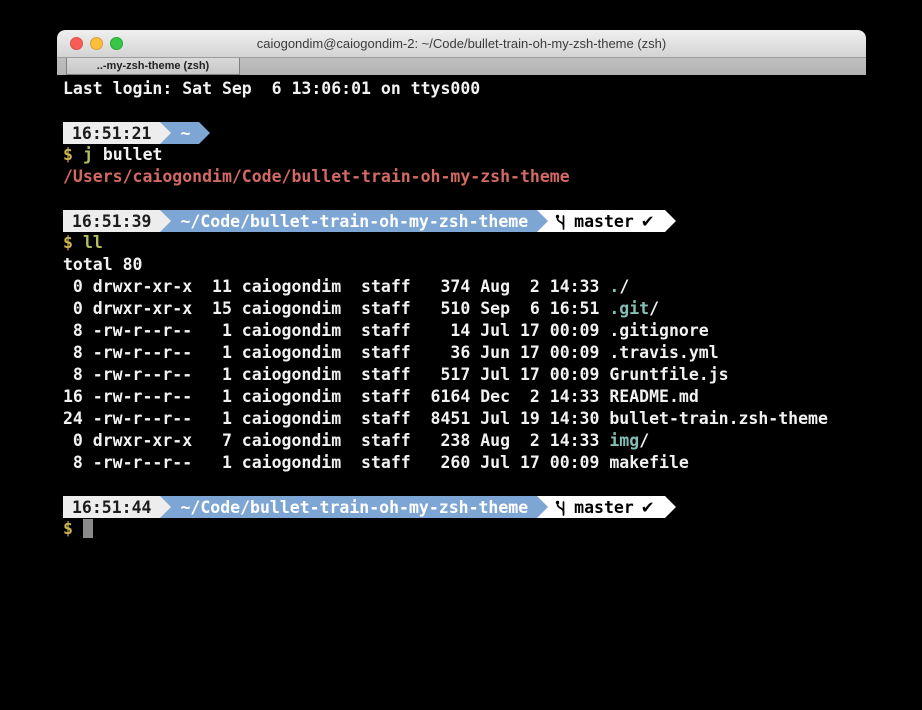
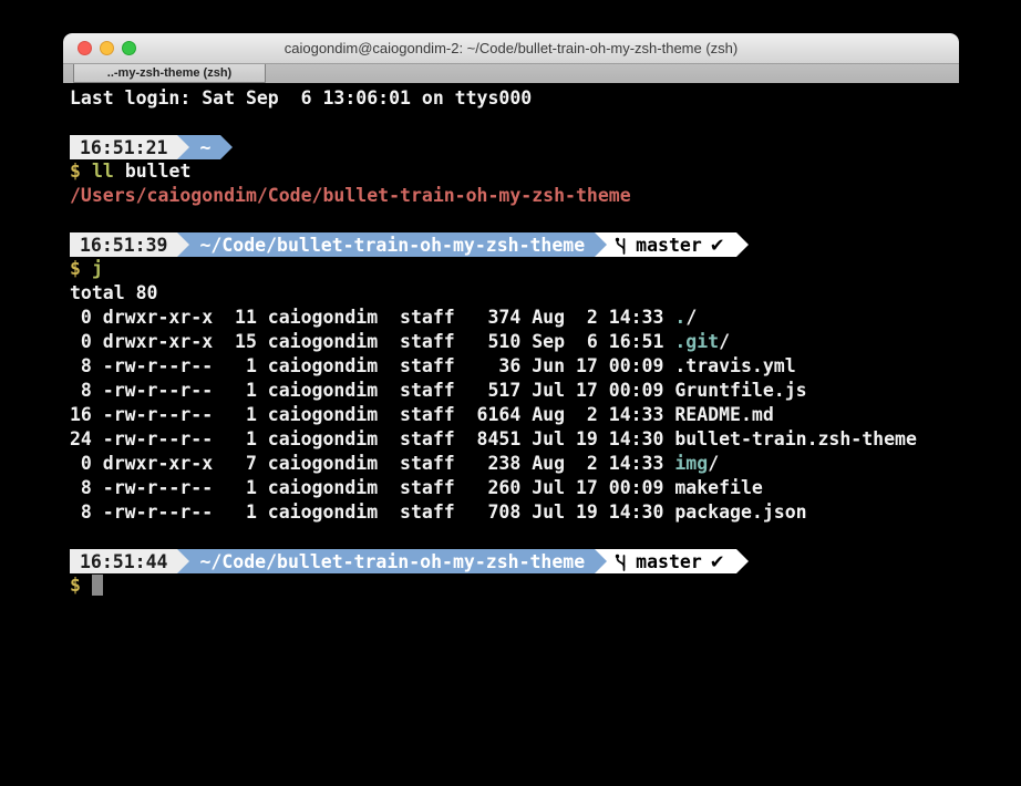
  caiogondim@caiogondim-2: ~/Code/bullet-train-oh-my-zsh-theme (zsh)
  ..-my-zsh-theme (zsh)
  Last login: Sat Sep 6 13:06:01 on ttys000
  16:51:21
  ~
- $ j bullet
+ $ ll bullet
  /Users/caiogondim/Code/bullet-train-oh-my-zsh-theme
  16:51:39
  ~/Code/bullet-train-oh-my-zsh-theme
  master
  ✔
- $ ll
+ $ j
  total 80
  0 drwxr-xr-x 11 caiogondim staff 374 Aug 2 14:33 ./
  0 drwxr-xr-x 15 caiogondim staff 510 Sep 6 16:51 .git/
- 8 -rw-r--r-- 1 caiogondim staff 14 Jul 17 00:09 .gitignore
  8 -rw-r--r-- 1 caiogondim staff 36 Jun 17 00:09 .travis.yml
  8 -rw-r--r-- 1 caiogondim staff 517 Jul 17 00:09 Gruntfile.js
- 16 -rw-r--r-- 1 caiogondim staff 6164 Dec 2 14:33 README.md
+ 16 -rw-r--r-- 1 caiogondim staff 6164 Aug 2 14:33 README.md
  24 -rw-r--r-- 1 caiogondim staff 8451 Jul 19 14:30 bullet-train.zsh-theme
  0 drwxr-xr-x 7 caiogondim staff 238 Aug 2 14:33 img/
  8 -rw-r--r-- 1 caiogondim staff 260 Jul 17 00:09 makefile
+ 8 -rw-r--r-- 1 caiogondim staff 708 Jul 19 14:30 package.json
  16:51:44
  ~/Code/bullet-train-oh-my-zsh-theme
  master
  ✔
  $
